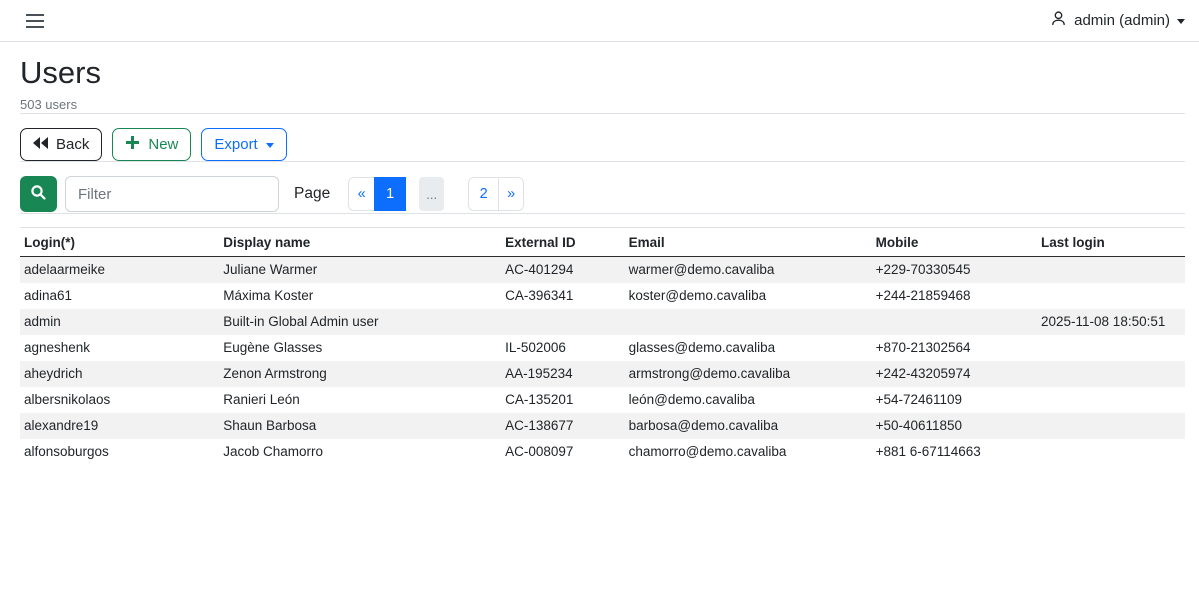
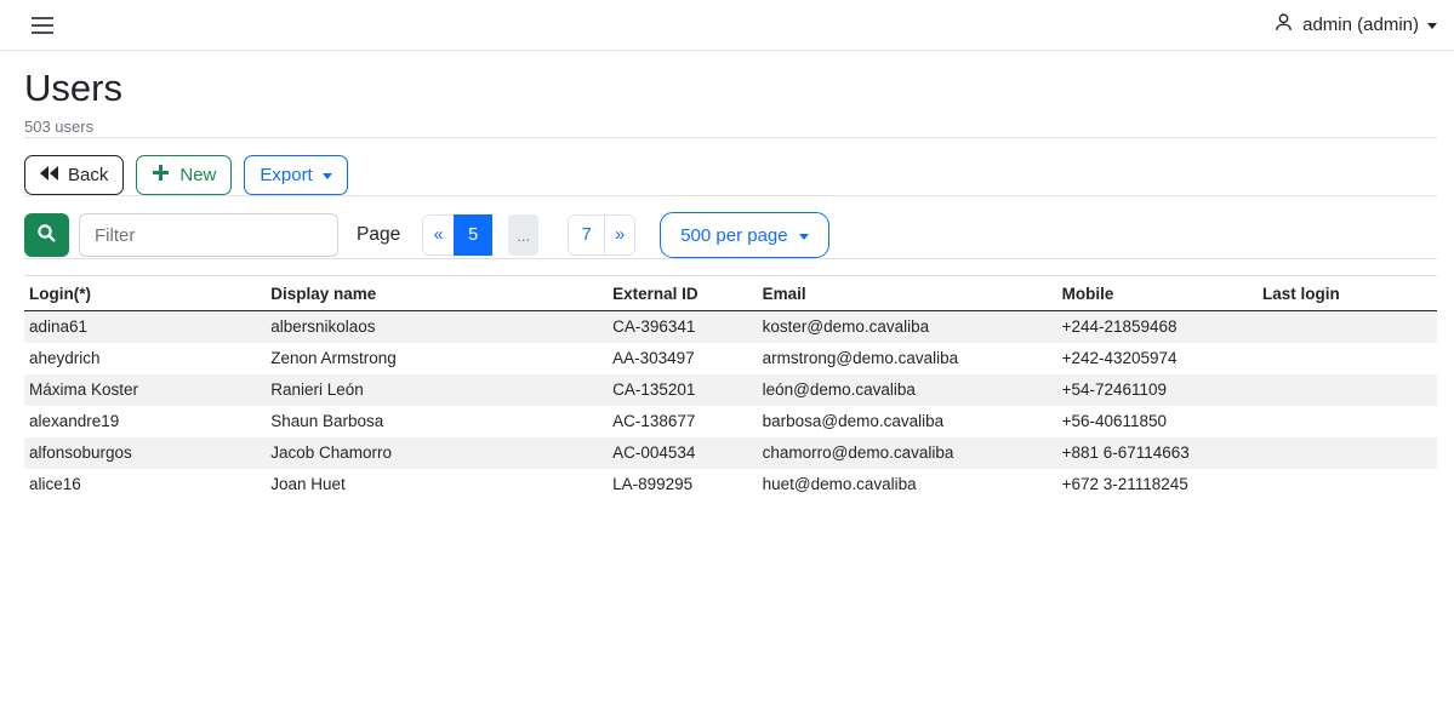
  admin (admin)
  Users
  503 users
  Back
  New
  Export
  Filter
  Page
  «
- 1
+ 5
  ...
- 2
+ 7
  »
+ 500 per page
  Login(*)	Display name	External ID	Email	Mobile	Last login
- adelaarmeike	Juliane Warmer	AC-401294	warmer@demo.cavaliba	+229-70330545
- adina61	Máxima Koster	CA-396341	koster@demo.cavaliba	+244-21859468
+ adina61	albersnikolaos	CA-396341	koster@demo.cavaliba	+244-21859468
- admin	Built-in Global Admin user				2025-11-08 18:50:51
- agneshenk	Eugène Glasses	IL-502006	glasses@demo.cavaliba	+870-21302564
- aheydrich	Zenon Armstrong	AA-195234	armstrong@demo.cavaliba	+242-43205974
+ aheydrich	Zenon Armstrong	AA-303497	armstrong@demo.cavaliba	+242-43205974
- albersnikolaos	Ranieri León	CA-135201	león@demo.cavaliba	+54-72461109
+ Máxima Koster	Ranieri León	CA-135201	león@demo.cavaliba	+54-72461109
- alexandre19	Shaun Barbosa	AC-138677	barbosa@demo.cavaliba	+50-40611850
+ alexandre19	Shaun Barbosa	AC-138677	barbosa@demo.cavaliba	+56-40611850
- alfonsoburgos	Jacob Chamorro	AC-008097	chamorro@demo.cavaliba	+881 6-67114663
+ alfonsoburgos	Jacob Chamorro	AC-004534	chamorro@demo.cavaliba	+881 6-67114663
+ alice16	Joan Huet	LA-899295	huet@demo.cavaliba	+672 3-21118245
